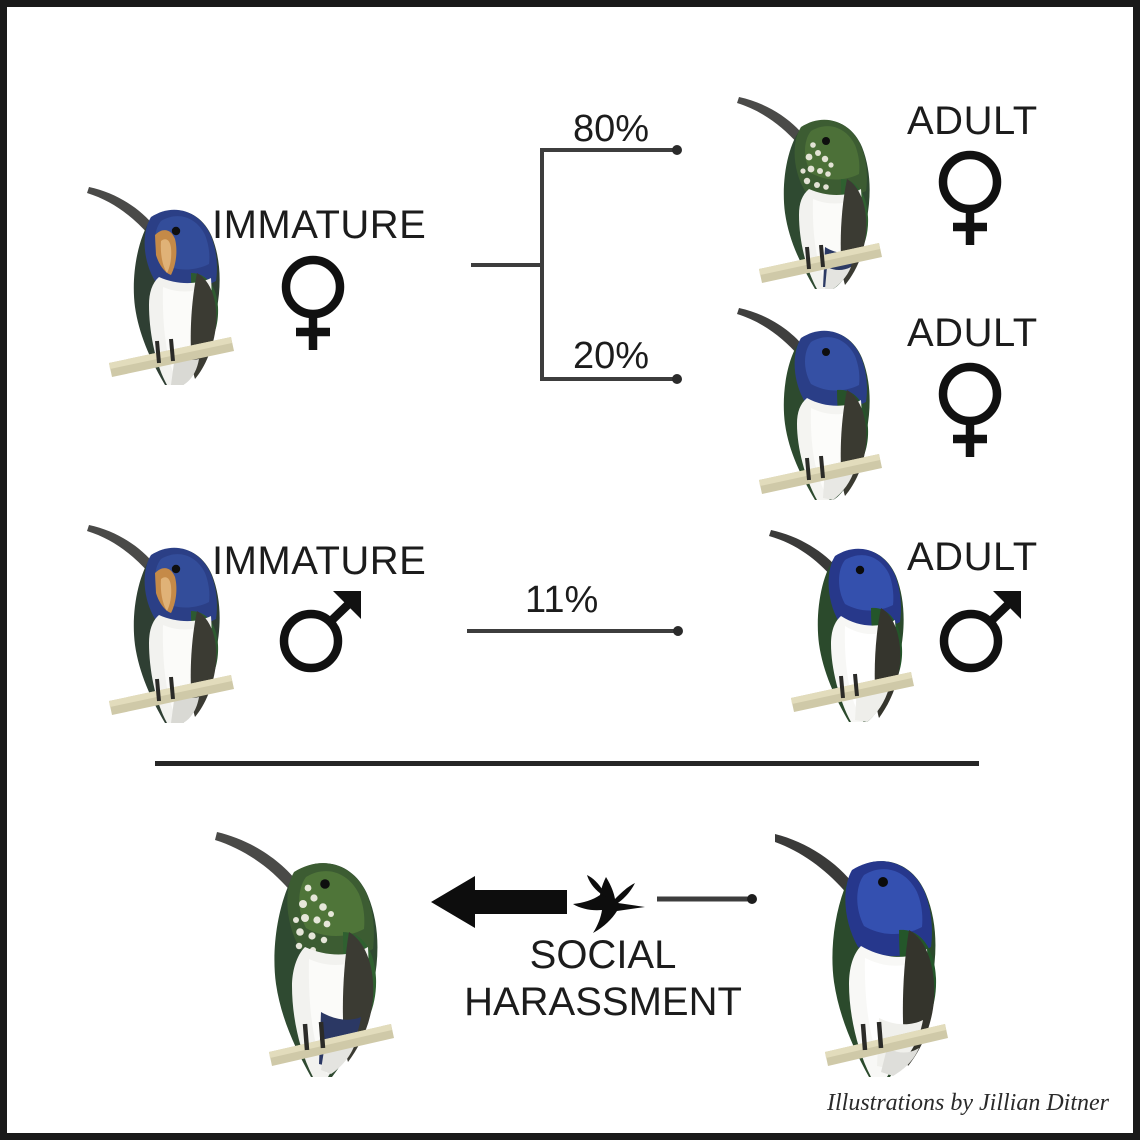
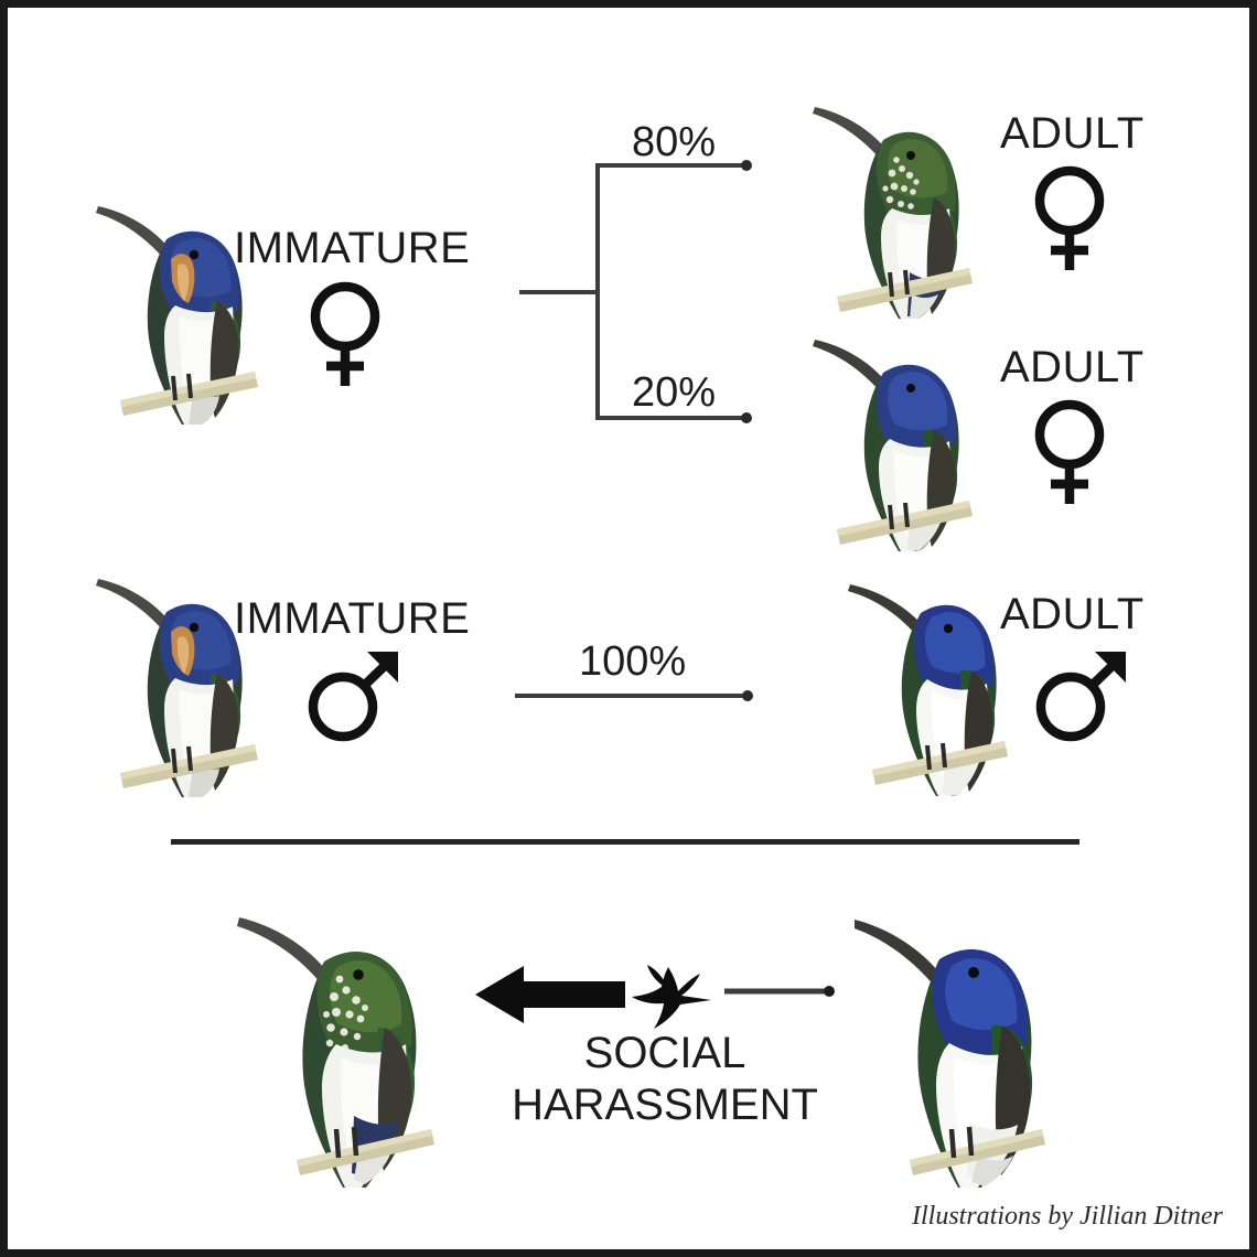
  IMMATURE
  80%
  20%
  ADULT
  ADULT
  IMMATURE
- 11%
+ 100%
  ADULT
  SOCIAL
  HARASSMENT
  Illustrations by Jillian Ditner
